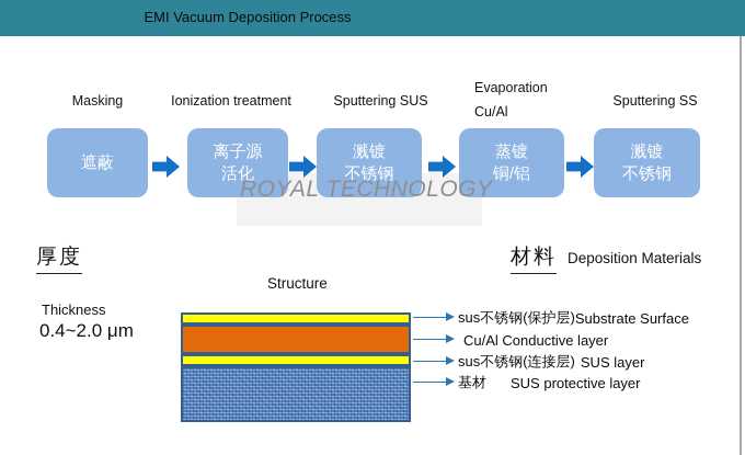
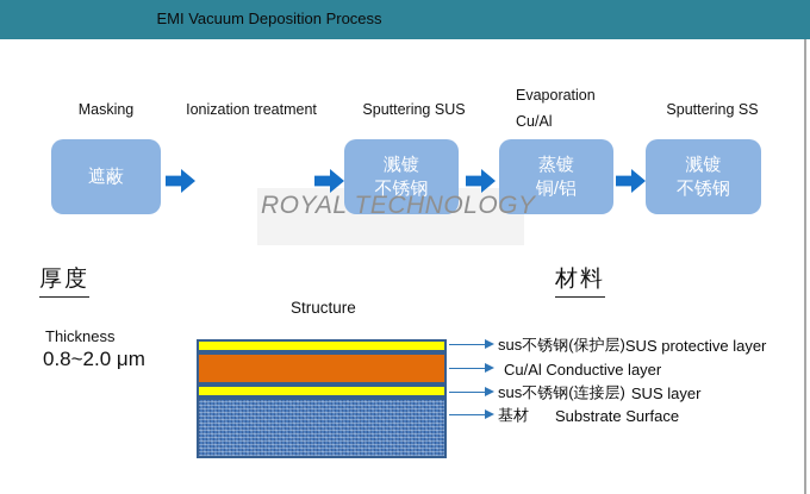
  EMI Vacuum Deposition Process
  Masking
  Ionization treatment
  Sputtering SUS
  Evaporation
  Cu/Al
  Sputtering SS
  遮蔽
- 离子源
- 活化
  溅镀
  不锈钢
  蒸镀
  铜/铝
  溅镀
  不锈钢
  ROYAL TECHNOLOGY
  厚度
  材料
  Structure
- Deposition Materials
  Thickness
- 0.4~2.0 μm
+ 0.8~2.0 μm
  sus不锈钢(保护层)
- Substrate Surface
+ SUS protective layer
  Cu/Al Conductive layer
  sus不锈钢(连接层)
  SUS layer
  基材
- SUS protective layer
+ Substrate Surface
